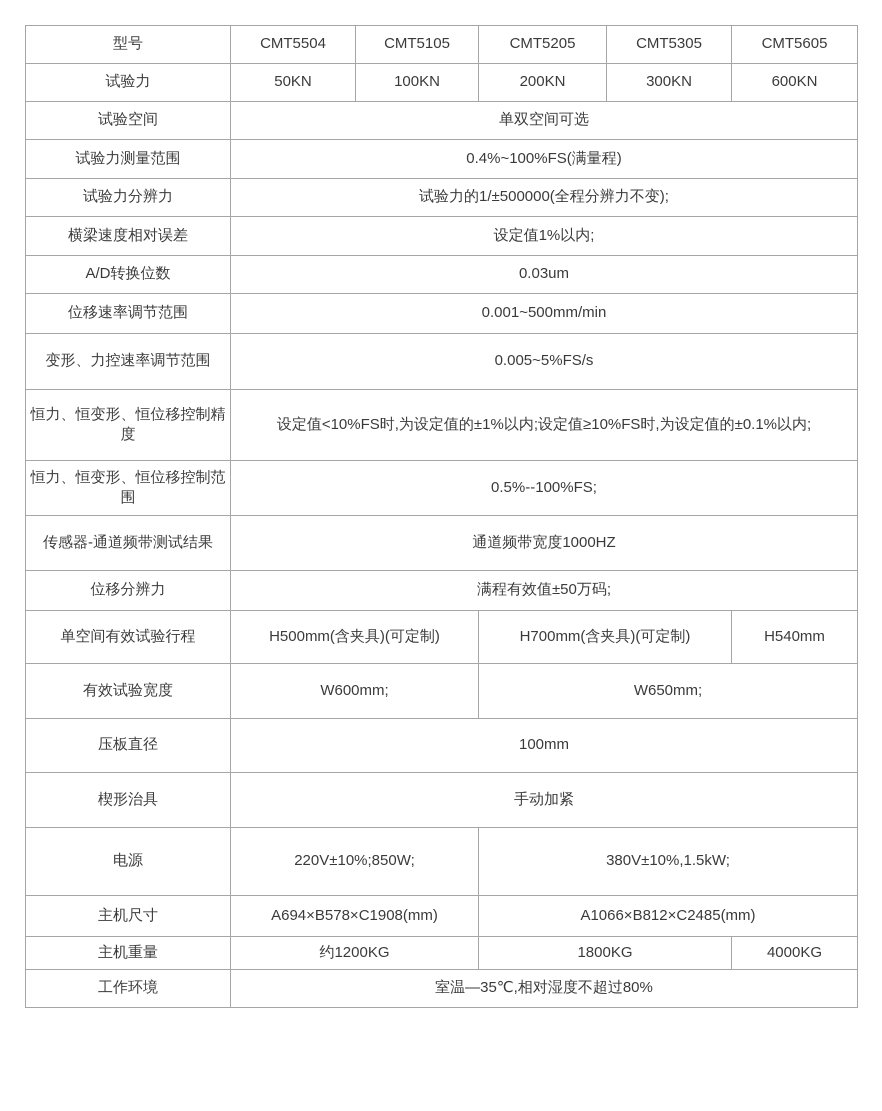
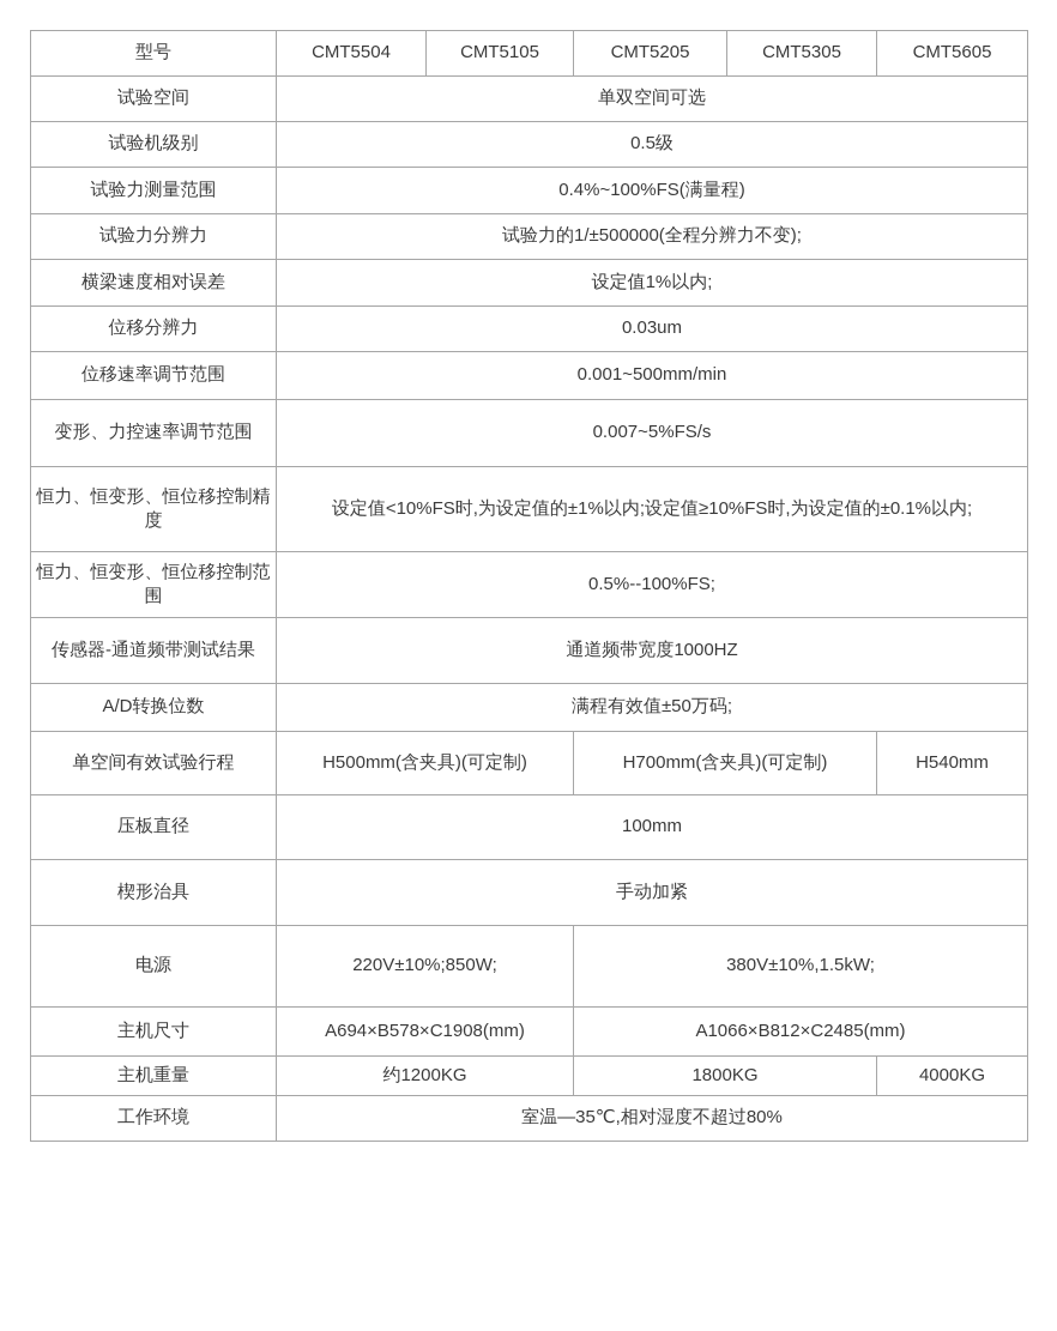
  型号	CMT5504	CMT5105	CMT5205	CMT5305	CMT5605
- 试验力	50KN	100KN	200KN	300KN	600KN
  试验空间	单双空间可选
+ 试验机级别	0.5级
  试验力测量范围	0.4%~100%FS(满量程)
  试验力分辨力	试验力的1/±500000(全程分辨力不变);
  横梁速度相对误差	设定值1%以内;
- A/D转换位数	0.03um
+ 位移分辨力	0.03um
  位移速率调节范围	0.001~500mm/min
- 变形、力控速率调节范围	0.005~5%FS/s
+ 变形、力控速率调节范围	0.007~5%FS/s
  恒力、恒变形、恒位移控制精度	设定值<10%FS时,为设定值的±1%以内;设定值≥10%FS时,为设定值的±0.1%以内;
  恒力、恒变形、恒位移控制范围	0.5%--100%FS;
  传感器-通道频带测试结果	通道频带宽度1000HZ
- 位移分辨力	满程有效值±50万码;
+ A/D转换位数	满程有效值±50万码;
  单空间有效试验行程	H500mm(含夹具)(可定制)	H700mm(含夹具)(可定制)	H540mm
- 有效试验宽度	W600mm;	W650mm;
  压板直径	100mm
  楔形治具	手动加紧
  电源	220V±10%;850W;	380V±10%,1.5kW;
  主机尺寸	A694×B578×C1908(mm)	A1066×B812×C2485(mm)
  主机重量	约1200KG	1800KG	4000KG
  工作环境	室温—35℃,相对湿度不超过80%
